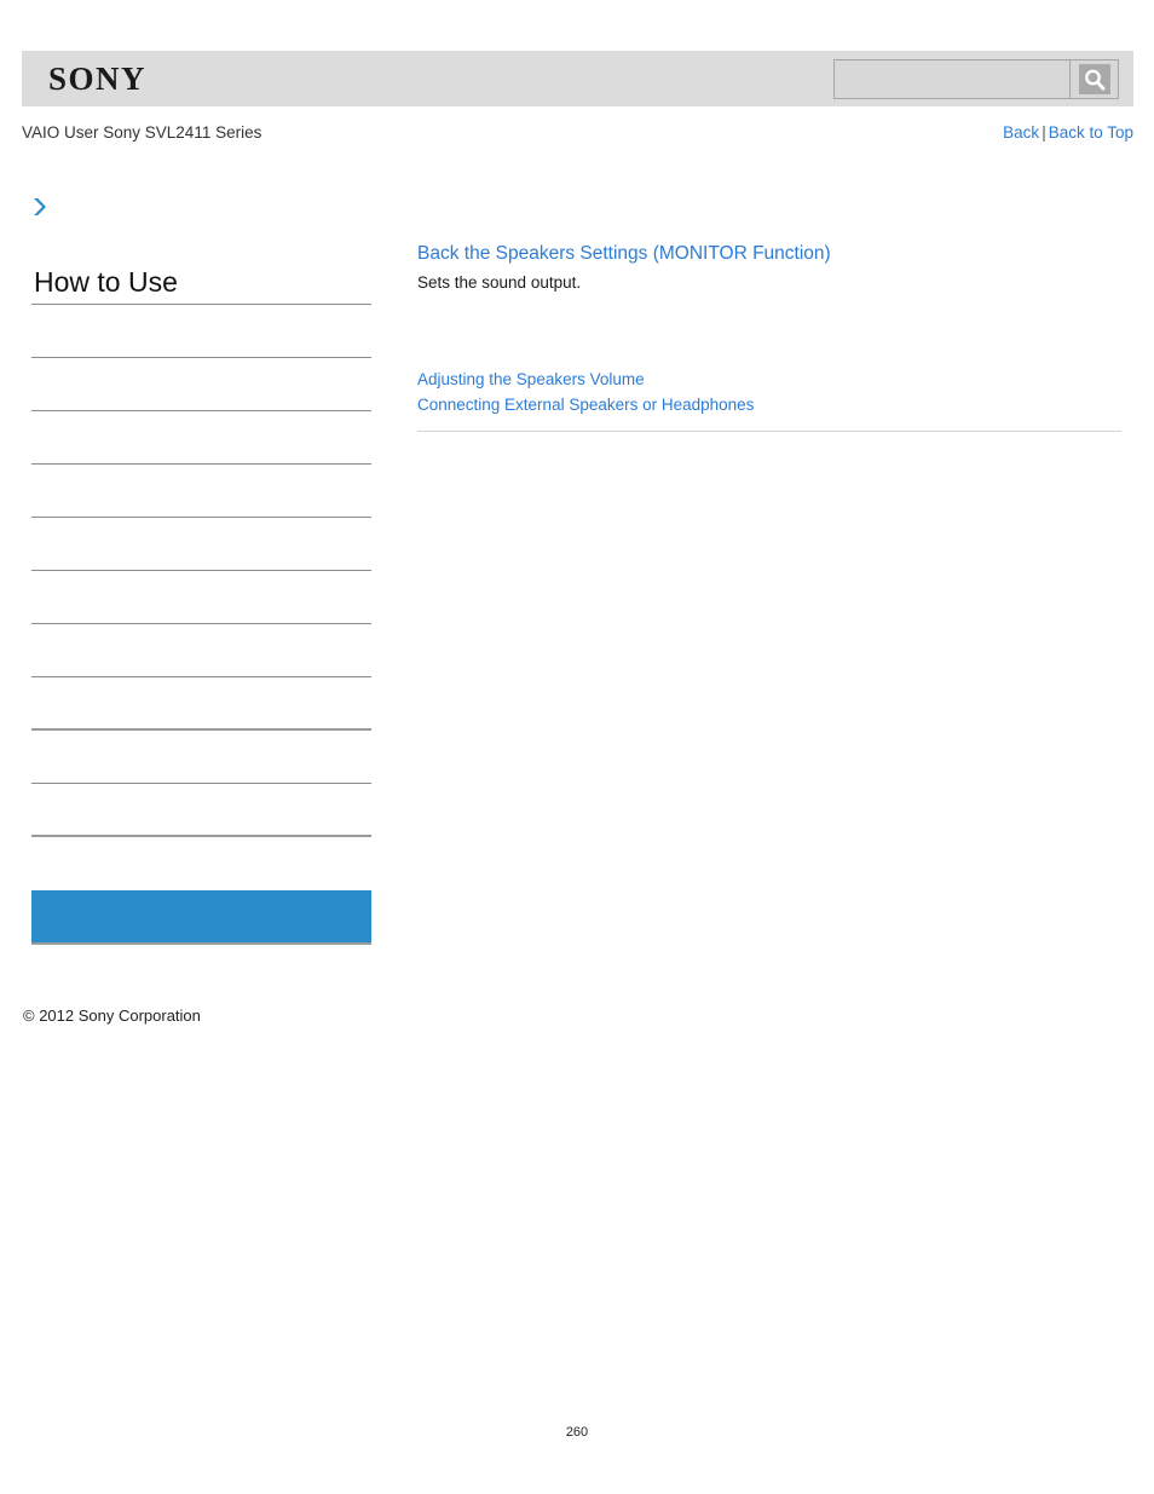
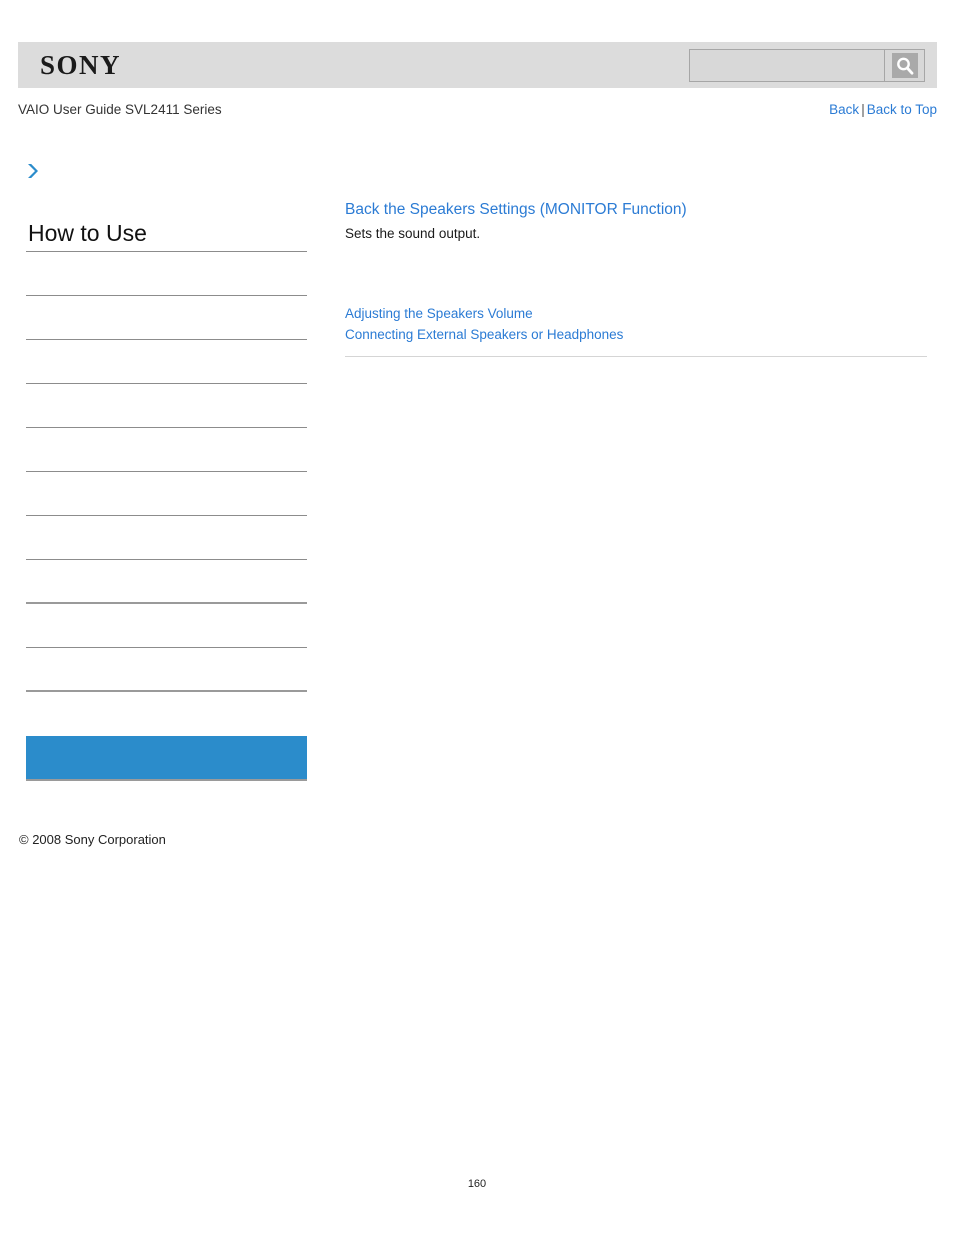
  SONY
- VAIO User Sony SVL2411 Series
+ VAIO User Guide SVL2411 Series
  Back | Back to Top
  How to Use
- © 2012 Sony Corporation
+ © 2008 Sony Corporation
  Back the Speakers Settings (MONITOR Function)
  Sets the sound output.
  Adjusting the Speakers Volume
  Connecting External Speakers or Headphones
- 260
+ 160
